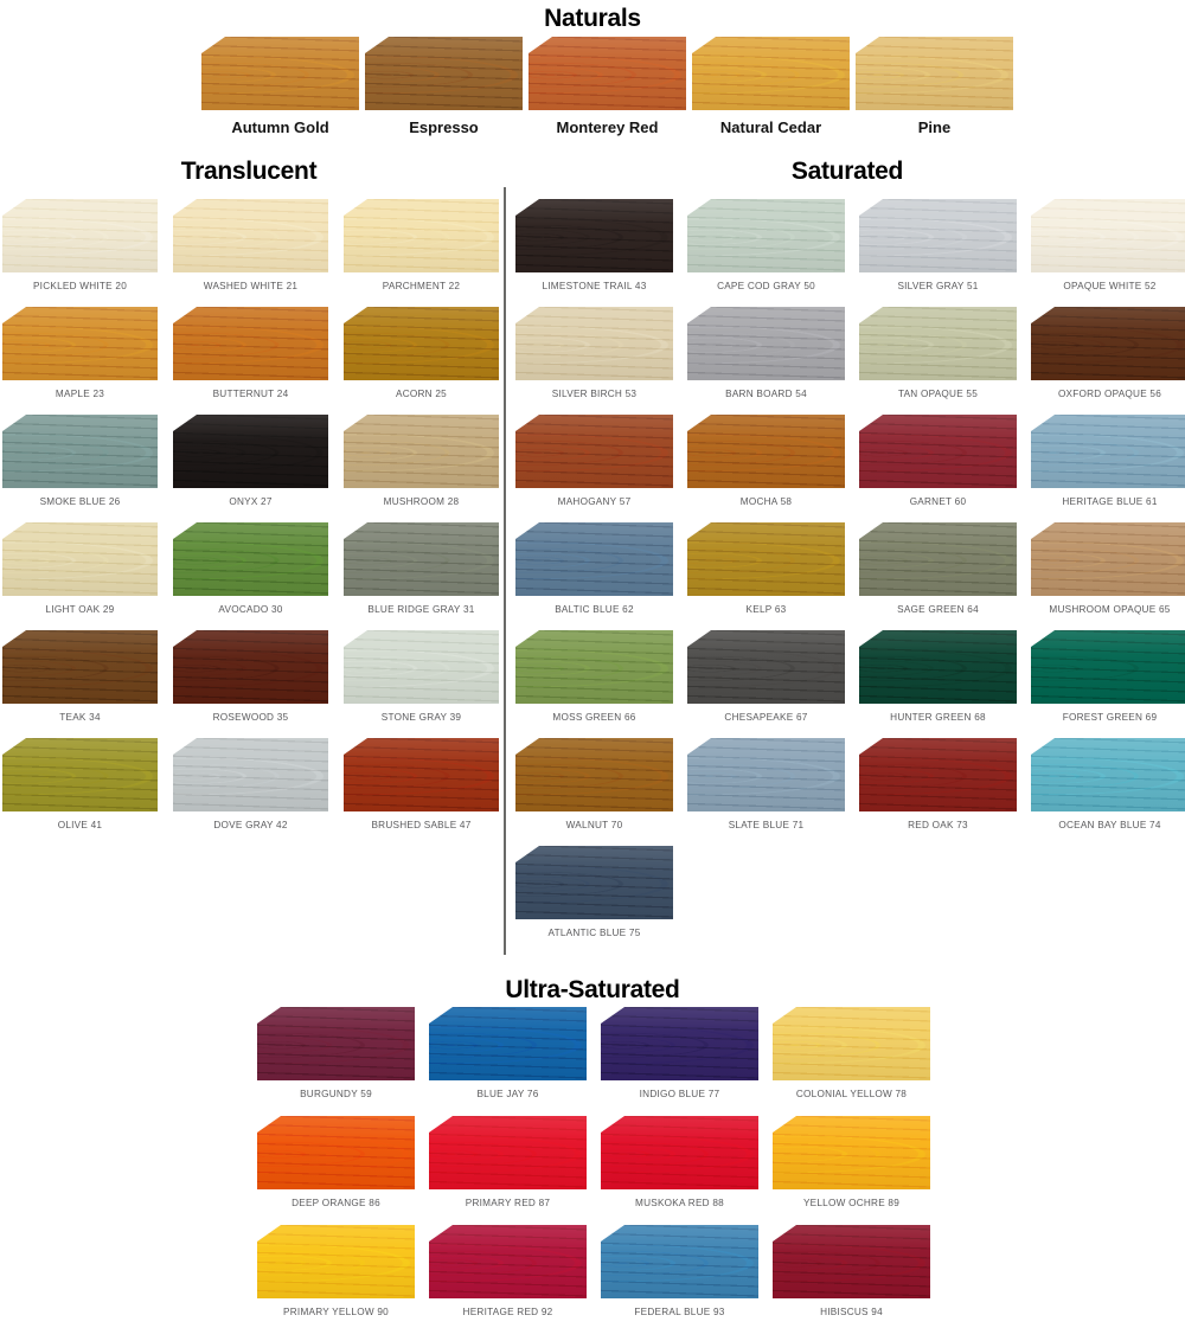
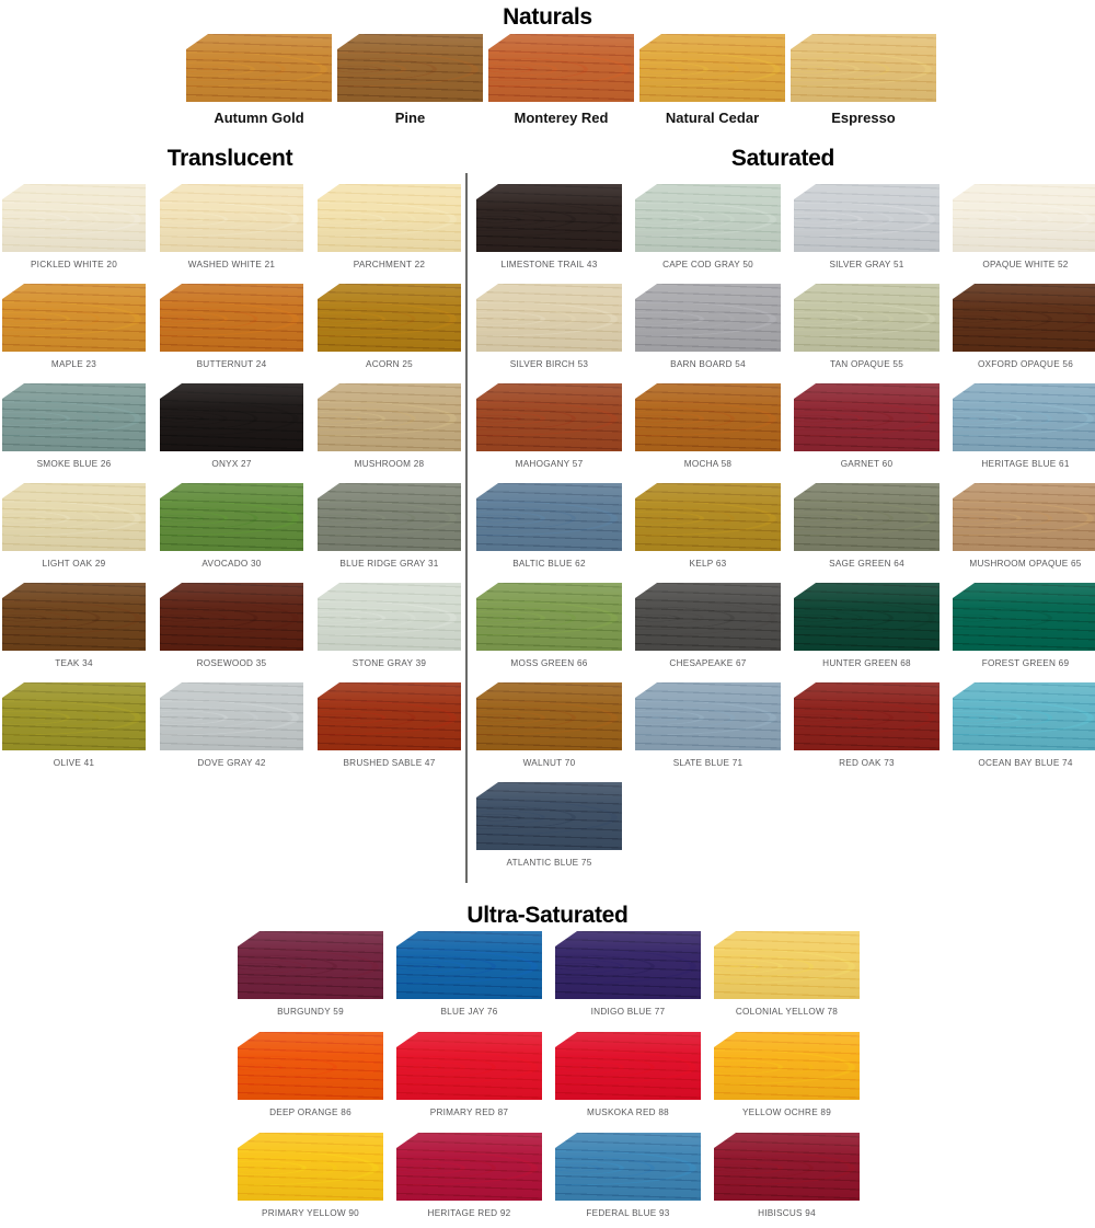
  Naturals
  Autumn Gold
- Espresso
+ Pine
  Monterey Red
  Natural Cedar
- Pine
+ Espresso
  Translucent
  PICKLED WHITE 20
  WASHED WHITE 21
  PARCHMENT 22
  MAPLE 23
  BUTTERNUT 24
  ACORN 25
  SMOKE BLUE 26
  ONYX 27
  MUSHROOM 28
  LIGHT OAK 29
  AVOCADO 30
  BLUE RIDGE GRAY 31
  TEAK 34
  ROSEWOOD 35
  STONE GRAY 39
  OLIVE 41
  DOVE GRAY 42
  BRUSHED SABLE 47
  Saturated
  LIMESTONE TRAIL 43
  CAPE COD GRAY 50
  SILVER GRAY 51
  OPAQUE WHITE 52
  SILVER BIRCH 53
  BARN BOARD 54
  TAN OPAQUE 55
  OXFORD OPAQUE 56
  MAHOGANY 57
  MOCHA 58
  GARNET 60
  HERITAGE BLUE 61
  BALTIC BLUE 62
  KELP 63
  SAGE GREEN 64
  MUSHROOM OPAQUE 65
  MOSS GREEN 66
  CHESAPEAKE 67
  HUNTER GREEN 68
  FOREST GREEN 69
  WALNUT 70
  SLATE BLUE 71
  RED OAK 73
  OCEAN BAY BLUE 74
  ATLANTIC BLUE 75
  Ultra-Saturated
  BURGUNDY 59
  BLUE JAY 76
  INDIGO BLUE 77
  COLONIAL YELLOW 78
  DEEP ORANGE 86
  PRIMARY RED 87
  MUSKOKA RED 88
  YELLOW OCHRE 89
  PRIMARY YELLOW 90
  HERITAGE RED 92
  FEDERAL BLUE 93
  HIBISCUS 94
